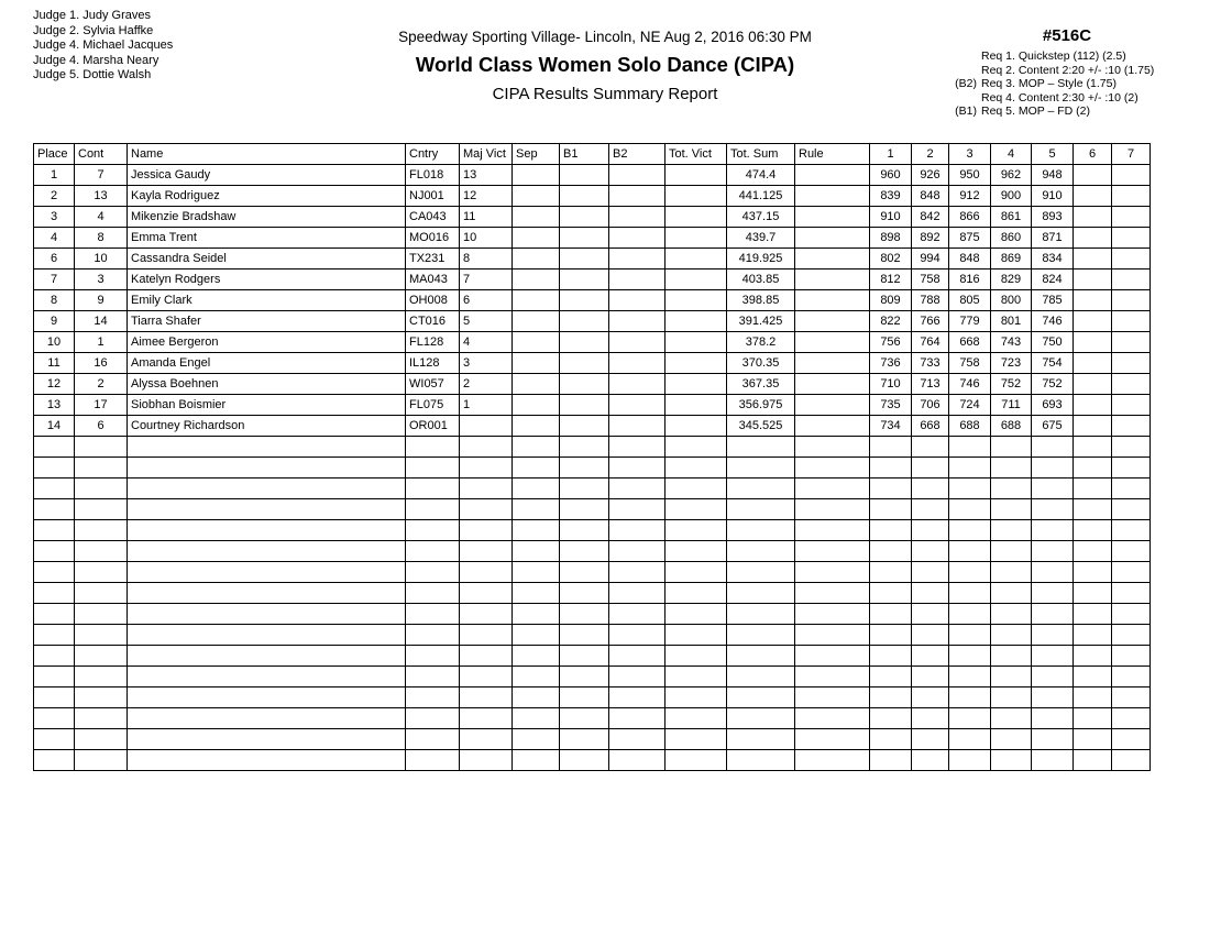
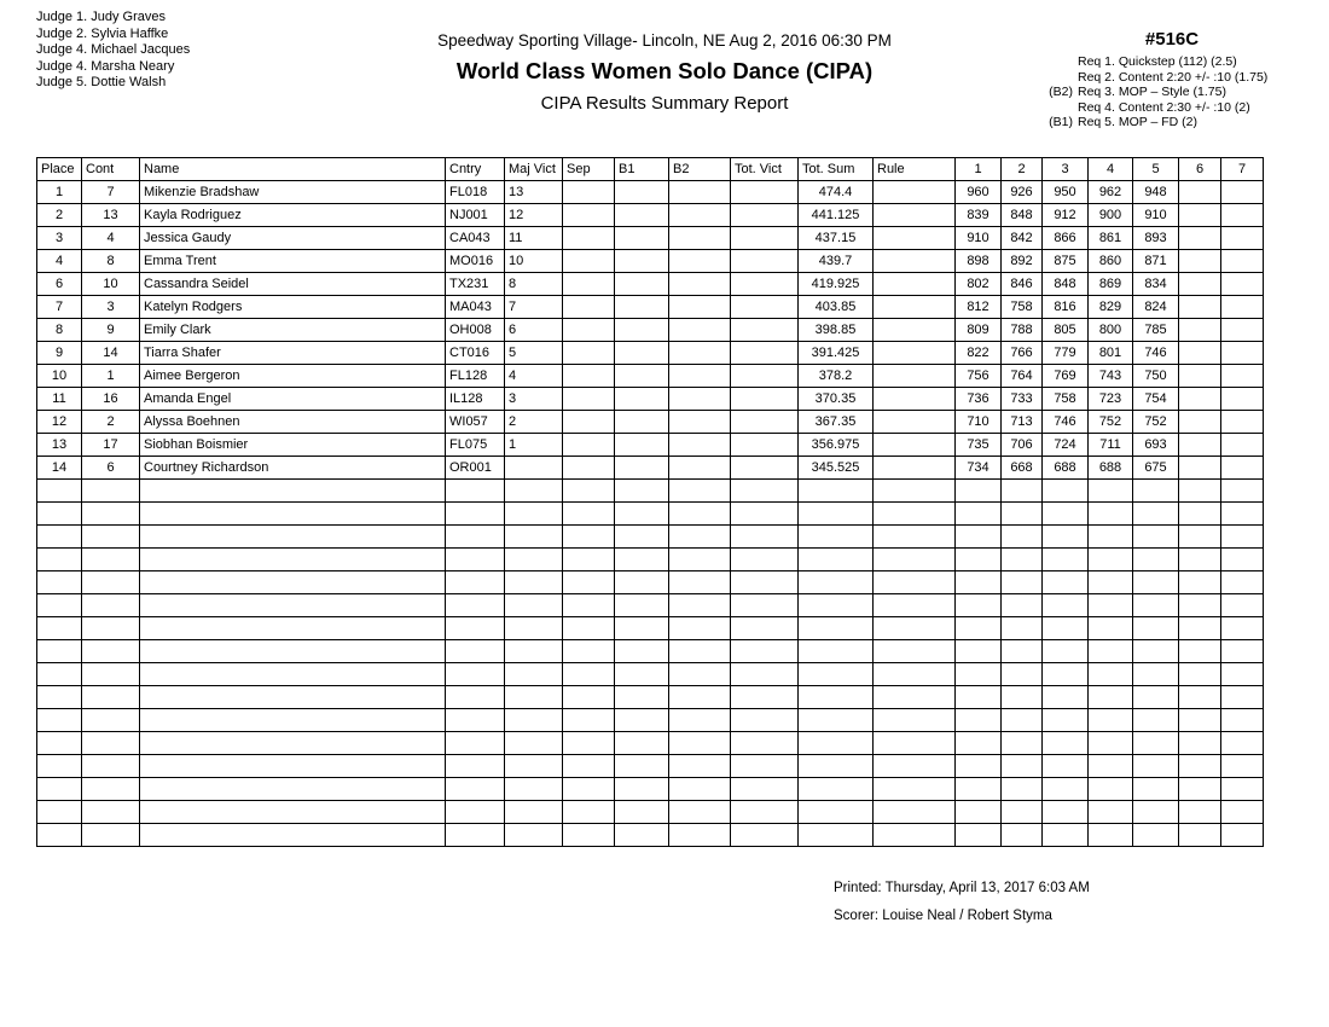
  Judge 1. Judy Graves
  Judge 2. Sylvia Haffke
  Judge 4. Michael Jacques
  Judge 4. Marsha Neary
  Judge 5. Dottie Walsh
  Speedway Sporting Village- Lincoln, NE Aug 2, 2016 06:30 PM
  World Class Women Solo Dance (CIPA)
  CIPA Results Summary Report
  #516C
  Req 1. Quickstep (112) (2.5)
  Req 2. Content 2:20 +/- :10 (1.75)
  (B2)
  Req 3. MOP – Style (1.75)
  Req 4. Content 2:30 +/- :10 (2)
  (B1)
  Req 5. MOP – FD (2)
  Place	Cont	Name	Cntry	Maj Vict	Sep	B1	B2	Tot. Vict	Tot. Sum	Rule	1	2	3	4	5	6	7
- 1	7	Jessica Gaudy	FL018	13					474.4		960	926	950	962	948
+ 1	7	Mikenzie Bradshaw	FL018	13					474.4		960	926	950	962	948
  2	13	Kayla Rodriguez	NJ001	12					441.125		839	848	912	900	910
- 3	4	Mikenzie Bradshaw	CA043	11					437.15		910	842	866	861	893
+ 3	4	Jessica Gaudy	CA043	11					437.15		910	842	866	861	893
  4	8	Emma Trent	MO016	10					439.7		898	892	875	860	871
- 6	10	Cassandra Seidel	TX231	8					419.925		802	994	848	869	834
+ 6	10	Cassandra Seidel	TX231	8					419.925		802	846	848	869	834
  7	3	Katelyn Rodgers	MA043	7					403.85		812	758	816	829	824
  8	9	Emily Clark	OH008	6					398.85		809	788	805	800	785
  9	14	Tiarra Shafer	CT016	5					391.425		822	766	779	801	746
- 10	1	Aimee Bergeron	FL128	4					378.2		756	764	668	743	750
+ 10	1	Aimee Bergeron	FL128	4					378.2		756	764	769	743	750
  11	16	Amanda Engel	IL128	3					370.35		736	733	758	723	754
  12	2	Alyssa Boehnen	WI057	2					367.35		710	713	746	752	752
  13	17	Siobhan Boismier	FL075	1					356.975		735	706	724	711	693
  14	6	Courtney Richardson	OR001						345.525		734	668	688	688	675
+ Printed: Thursday, April 13, 2017 6:03 AM
+ Scorer: Louise Neal / Robert Styma
